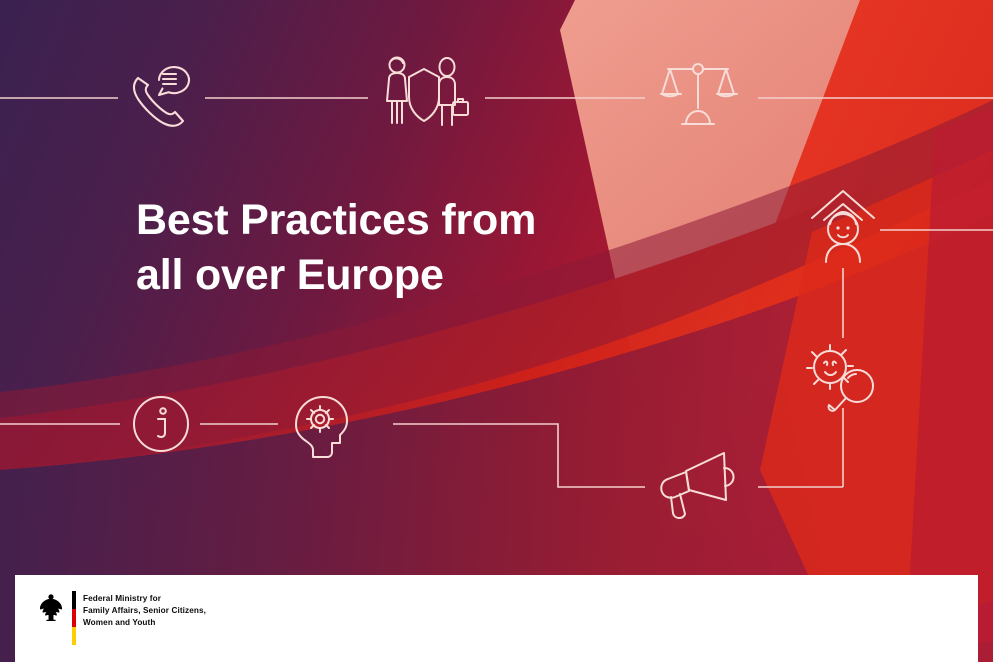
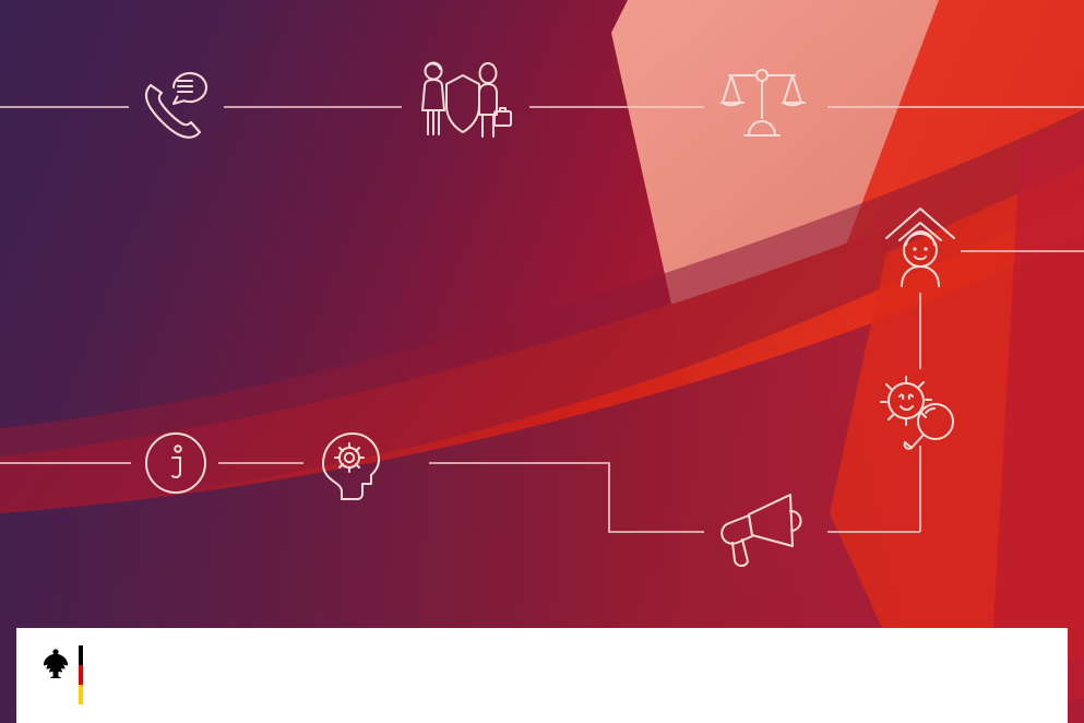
- Best Practices from
- all over Europe
- Federal Ministry for
- Family Affairs, Senior Citizens,
- Women and Youth
